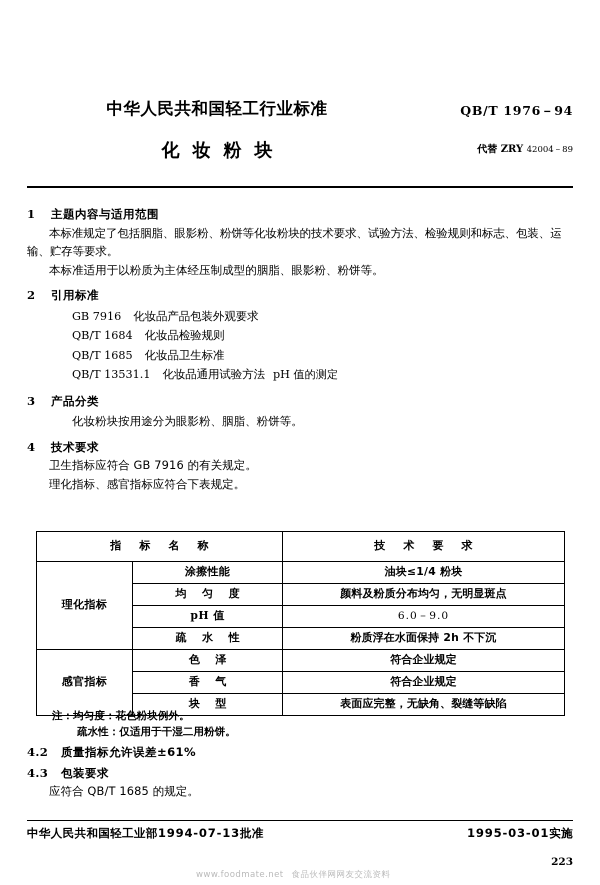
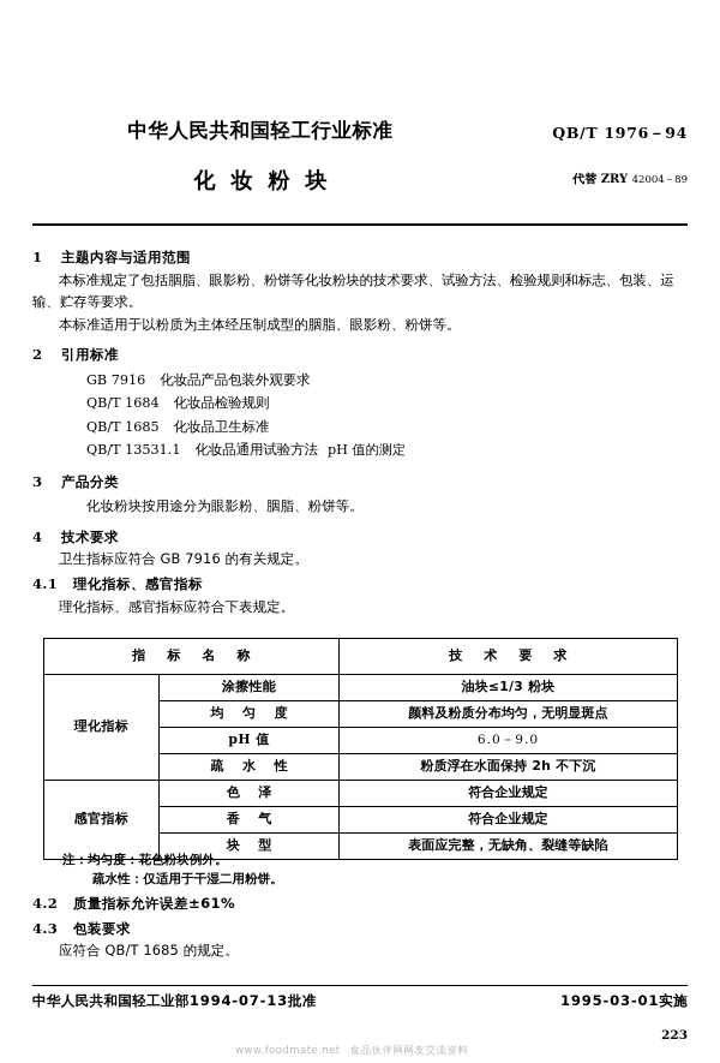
  中华人民共和国轻工行业标准
  化妆粉块
  QB/T 1976－94
  代替 ZRY 42004－89
  1 主题内容与适用范围
  本标准规定了包括胭脂、眼影粉、粉饼等化妆粉块的技术要求、试验方法、检验规则和标志、包装、运
  输、贮存等要求。
  本标准适用于以粉质为主体经压制成型的胭脂、眼影粉、粉饼等。
  2 引用标准
  GB 7916 化妆品产品包装外观要求
  QB/T 1684 化妆品检验规则
  QB/T 1685 化妆品卫生标准
  QB/T 13531.1 化妆品通用试验方法 pH 值的测定
  3 产品分类
  化妆粉块按用途分为眼影粉、胭脂、粉饼等。
  4 技术要求
  卫生指标应符合 GB 7916 的有关规定。
+ 4.1 理化指标、感官指标
  理化指标、感官指标应符合下表规定。
  指 标 名 称	技 术 要 求
- 理化指标	涂擦性能	油块≤1/4 粉块
+ 理化指标	涂擦性能	油块≤1/3 粉块
  均 匀 度	颜料及粉质分布均匀，无明显斑点
  pH 值	6.0－9.0
  疏 水 性	粉质浮在水面保持 2h 不下沉
  感官指标	色 泽	符合企业规定
  香 气	符合企业规定
  块 型	表面应完整，无缺角、裂缝等缺陷
  注：均匀度：花色粉块例外。
  疏水性：仅适用于干湿二用粉饼。
  4.2 质量指标允许误差±61%
  4.3 包装要求
  应符合 QB/T 1685 的规定。
  中华人民共和国轻工业部1994-07-13批准
  1995-03-01实施
  223
  www.foodmate.net 食品伙伴网网友交流资料
